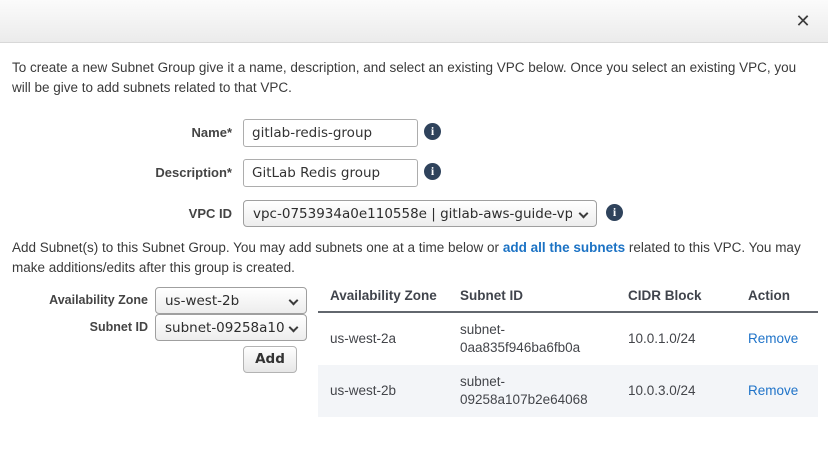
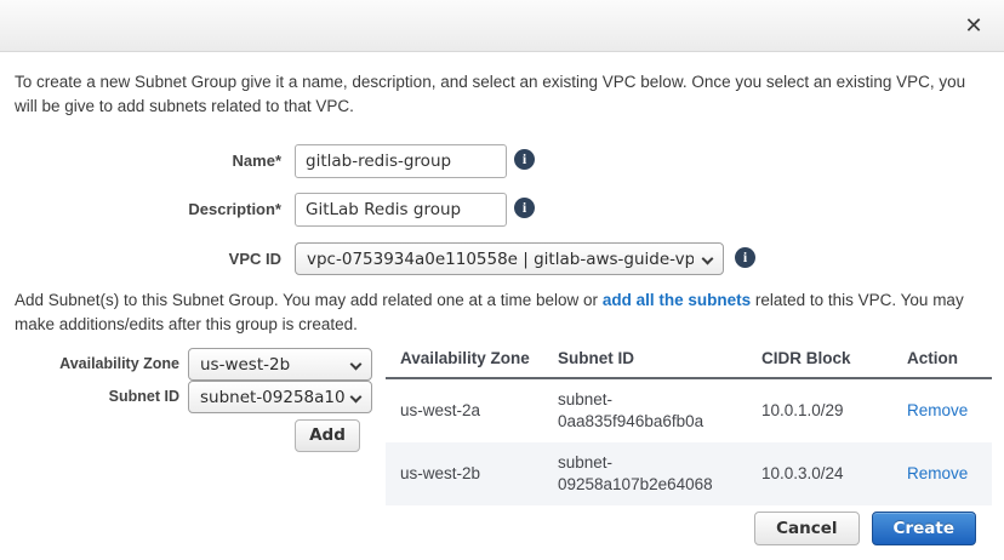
  ✕
  To create a new Subnet Group give it a name, description, and select an existing VPC below. Once you select an existing VPC, you will be give to add subnets related to that VPC.
  Name*
  gitlab-redis-group
  i
  Description*
  GitLab Redis group
  i
  VPC ID
  vpc-0753934a0e110558e | gitlab-aws-guide-vp
  i
- Add Subnet(s) to this Subnet Group. You may add subnets one at a time below or add all the subnets related to this VPC. You may make additions/edits after this group is created.
+ Add Subnet(s) to this Subnet Group. You may add related one at a time below or add all the subnets related to this VPC. You may make additions/edits after this group is created.
  Availability Zone
  us-west-2b
  Subnet ID
  subnet-09258a10
  Add
  Availability Zone	Subnet ID	CIDR Block	Action
- us-west-2a	subnet-0aa835f946ba6fb0a	10.0.1.0/24	Remove
+ us-west-2a	subnet-0aa835f946ba6fb0a	10.0.1.0/29	Remove
  us-west-2b	subnet-09258a107b2e64068	10.0.3.0/24	Remove
+ Cancel
+ Create
